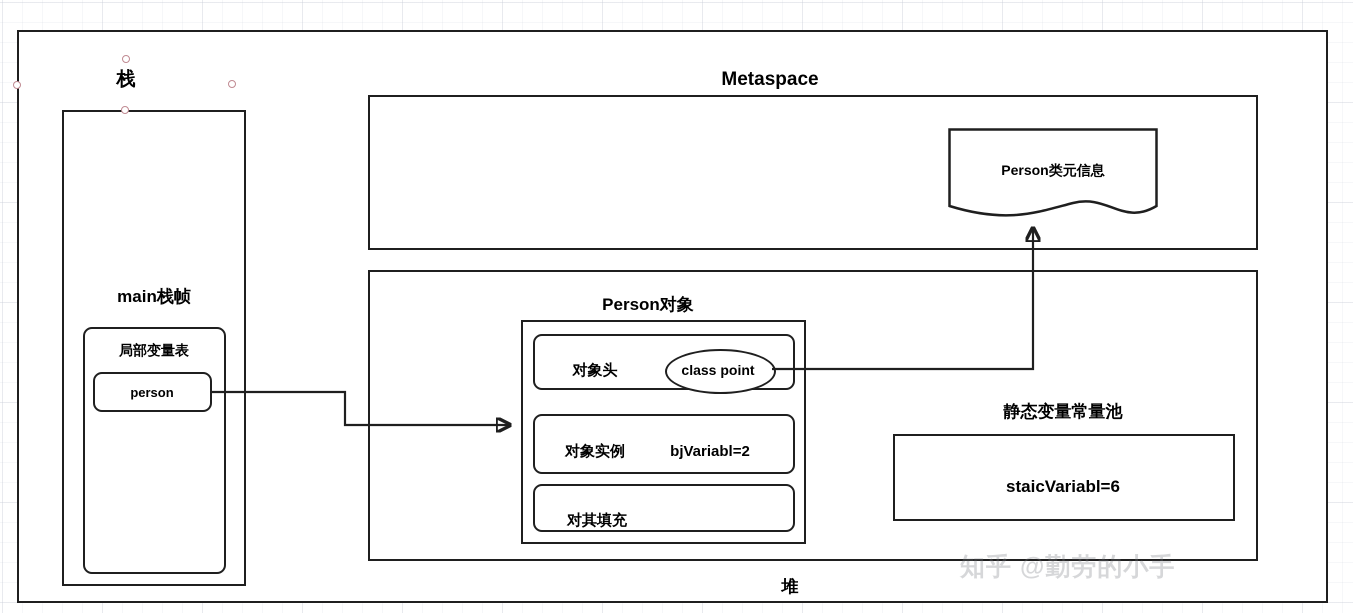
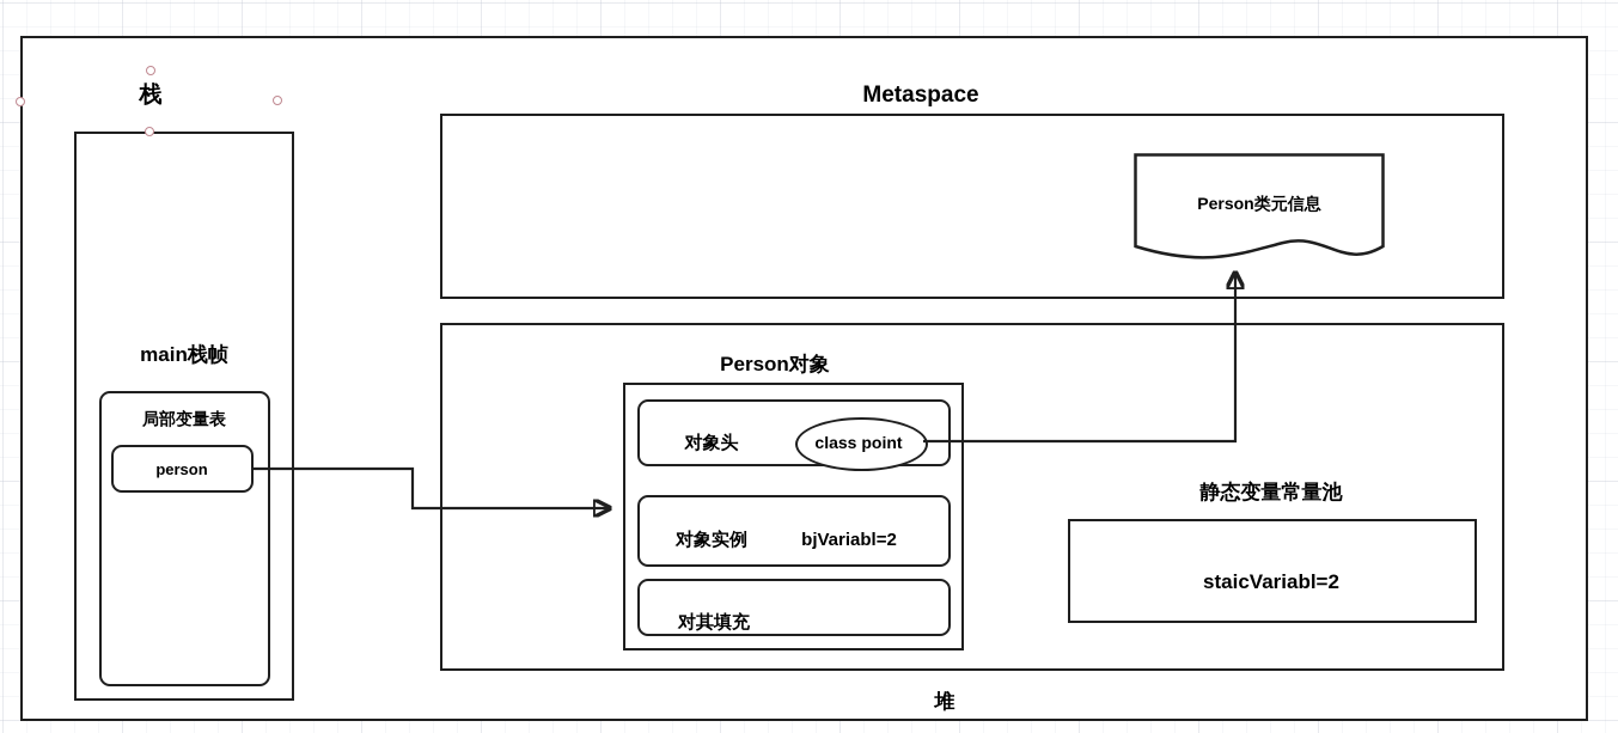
  栈
  main栈帧
  局部变量表
  person
  Metaspace
  Person类元信息
  堆
  Person对象
  对象头
  class point
  对象实例
  bjVariabl=2
  对其填充
  静态变量常量池
- staicVariabl=6
+ staicVariabl=2
- 知乎 @勤劳的小手
